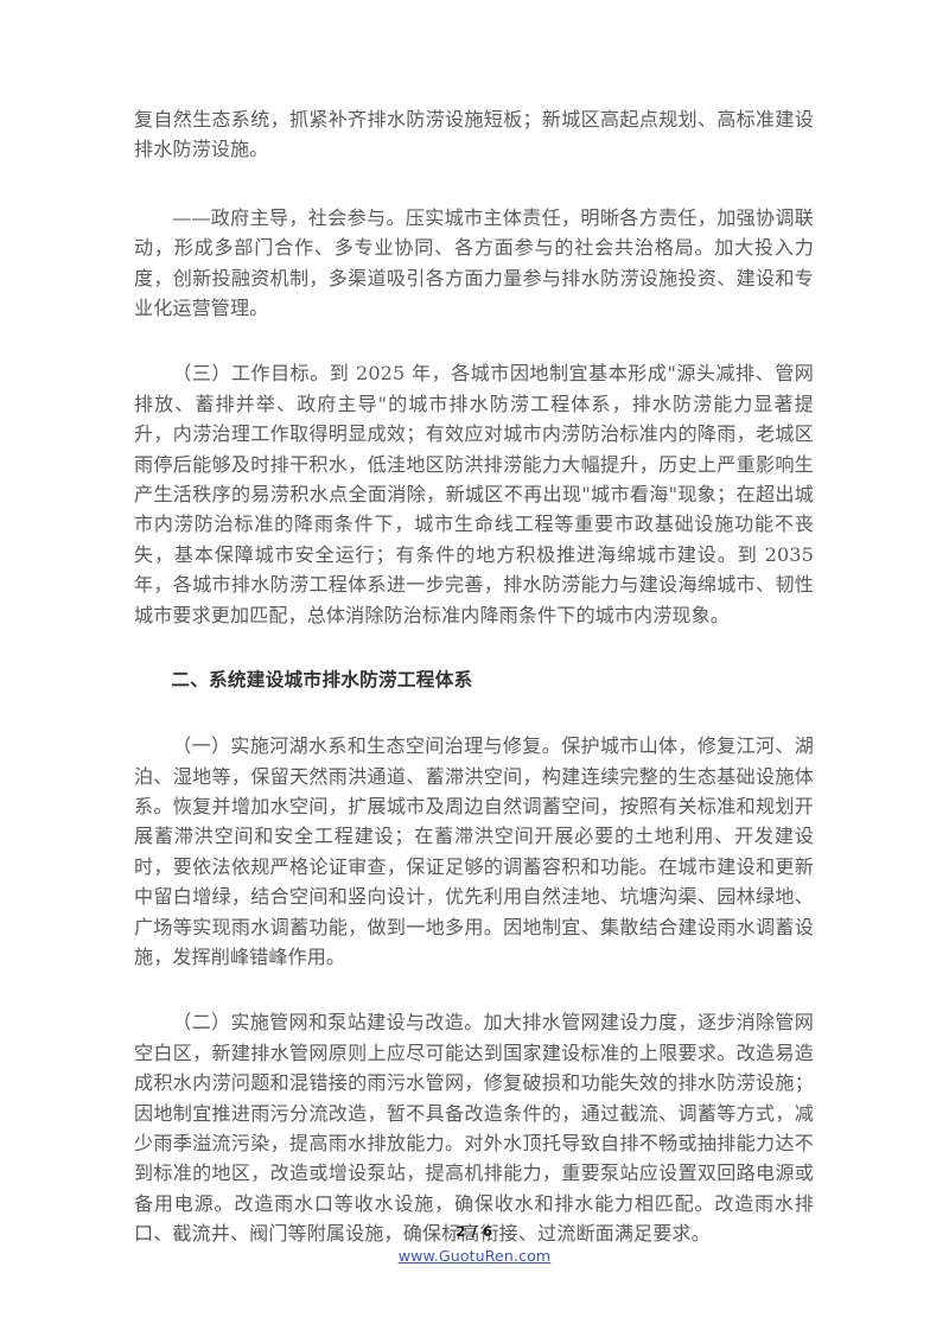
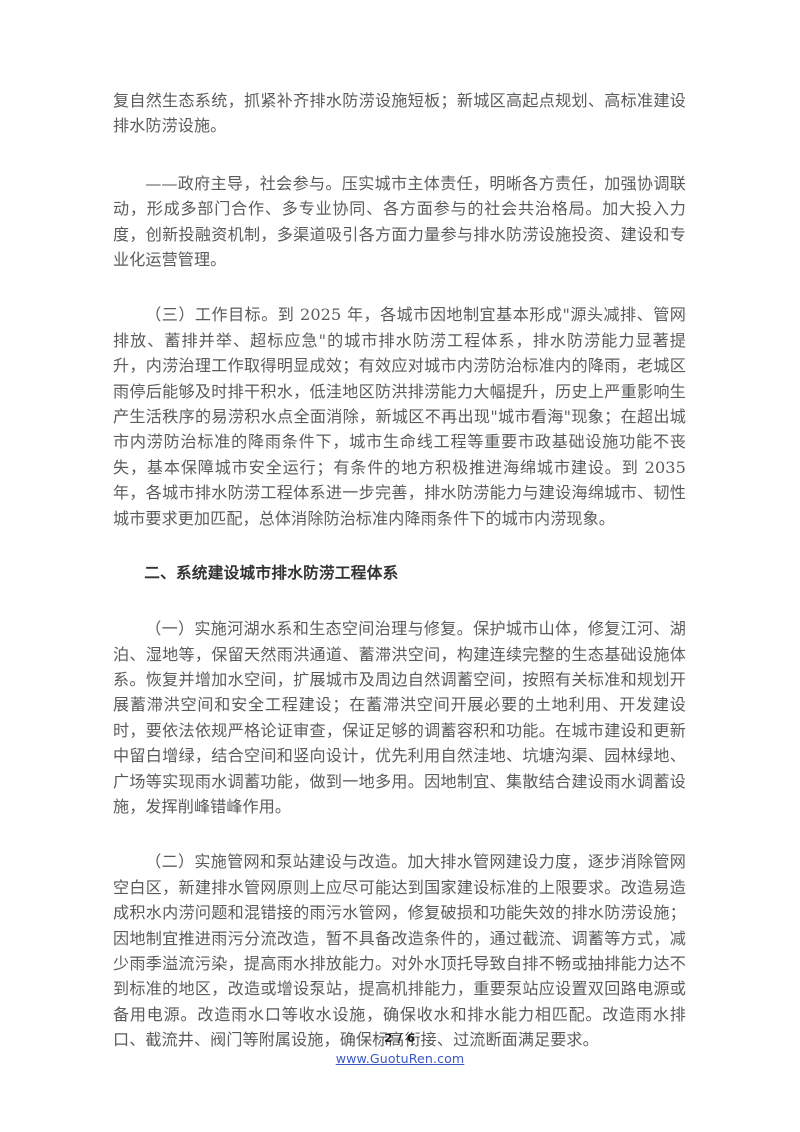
  复自然生态系统，抓紧补齐排水防涝设施短板；新城区高起点规划、高标准建设排水防涝设施。
  ——政府主导，社会参与。压实城市主体责任，明晰各方责任，加强协调联动，形成多部门合作、多专业协同、各方面参与的社会共治格局。加大投入力度，创新投融资机制，多渠道吸引各方面力量参与排水防涝设施投资、建设和专业化运营管理。
- （三）工作目标。到 2025 年，各城市因地制宜基本形成"源头减排、管网排放、蓄排并举、政府主导"的城市排水防涝工程体系，排水防涝能力显著提升，内涝治理工作取得明显成效；有效应对城市内涝防治标准内的降雨，老城区雨停后能够及时排干积水，低洼地区防洪排涝能力大幅提升，历史上严重影响生产生活秩序的易涝积水点全面消除，新城区不再出现"城市看海"现象；在超出城市内涝防治标准的降雨条件下，城市生命线工程等重要市政基础设施功能不丧失，基本保障城市安全运行；有条件的地方积极推进海绵城市建设。到 2035 年，各城市排水防涝工程体系进一步完善，排水防涝能力与建设海绵城市、韧性城市要求更加匹配，总体消除防治标准内降雨条件下的城市内涝现象。
+ （三）工作目标。到 2025 年，各城市因地制宜基本形成"源头减排、管网排放、蓄排并举、超标应急"的城市排水防涝工程体系，排水防涝能力显著提升，内涝治理工作取得明显成效；有效应对城市内涝防治标准内的降雨，老城区雨停后能够及时排干积水，低洼地区防洪排涝能力大幅提升，历史上严重影响生产生活秩序的易涝积水点全面消除，新城区不再出现"城市看海"现象；在超出城市内涝防治标准的降雨条件下，城市生命线工程等重要市政基础设施功能不丧失，基本保障城市安全运行；有条件的地方积极推进海绵城市建设。到 2035 年，各城市排水防涝工程体系进一步完善，排水防涝能力与建设海绵城市、韧性城市要求更加匹配，总体消除防治标准内降雨条件下的城市内涝现象。
  二、系统建设城市排水防涝工程体系
  （一）实施河湖水系和生态空间治理与修复。保护城市山体，修复江河、湖泊、湿地等，保留天然雨洪通道、蓄滞洪空间，构建连续完整的生态基础设施体系。恢复并增加水空间，扩展城市及周边自然调蓄空间，按照有关标准和规划开展蓄滞洪空间和安全工程建设；在蓄滞洪空间开展必要的土地利用、开发建设时，要依法依规严格论证审查，保证足够的调蓄容积和功能。在城市建设和更新中留白增绿，结合空间和竖向设计，优先利用自然洼地、坑塘沟渠、园林绿地、广场等实现雨水调蓄功能，做到一地多用。因地制宜、集散结合建设雨水调蓄设施，发挥削峰错峰作用。
  （二）实施管网和泵站建设与改造。加大排水管网建设力度，逐步消除管网空白区，新建排水管网原则上应尽可能达到国家建设标准的上限要求。改造易造成积水内涝问题和混错接的雨污水管网，修复破损和功能失效的排水防涝设施；因地制宜推进雨污分流改造，暂不具备改造条件的，通过截流、调蓄等方式，减少雨季溢流污染，提高雨水排放能力。对外水顶托导致自排不畅或抽排能力达不到标准的地区，改造或增设泵站，提高机排能力，重要泵站应设置双回路电源或备用电源。改造雨水口等收水设施，确保收水和排水能力相匹配。改造雨水排口、截流井、阀门等附属设施，确保标高衔接、过流断面满足要求。
  2 / 6
  www.GuotuRen.com
